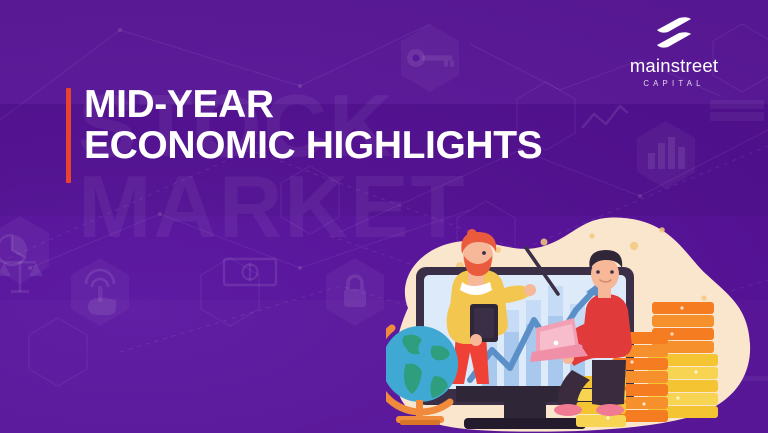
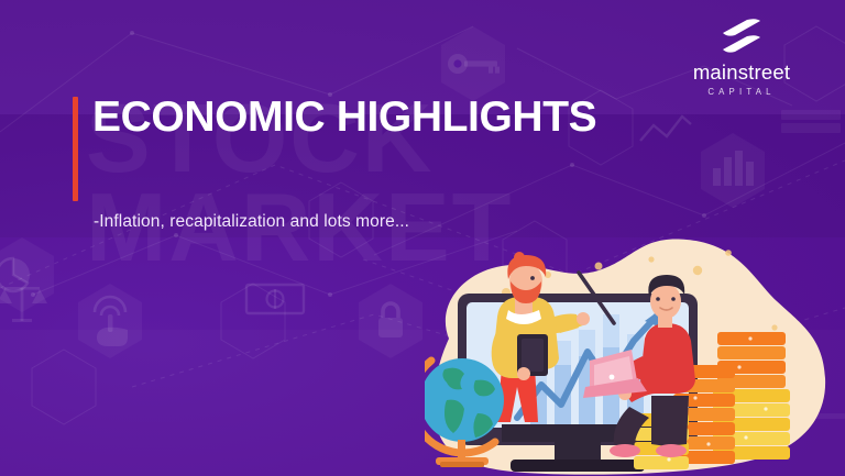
  STOCK
  MARKET
  mainstreet
  CAPITAL
- MID-YEAR
  ECONOMIC HIGHLIGHTS
+ -Inflation, recapitalization and lots more...
